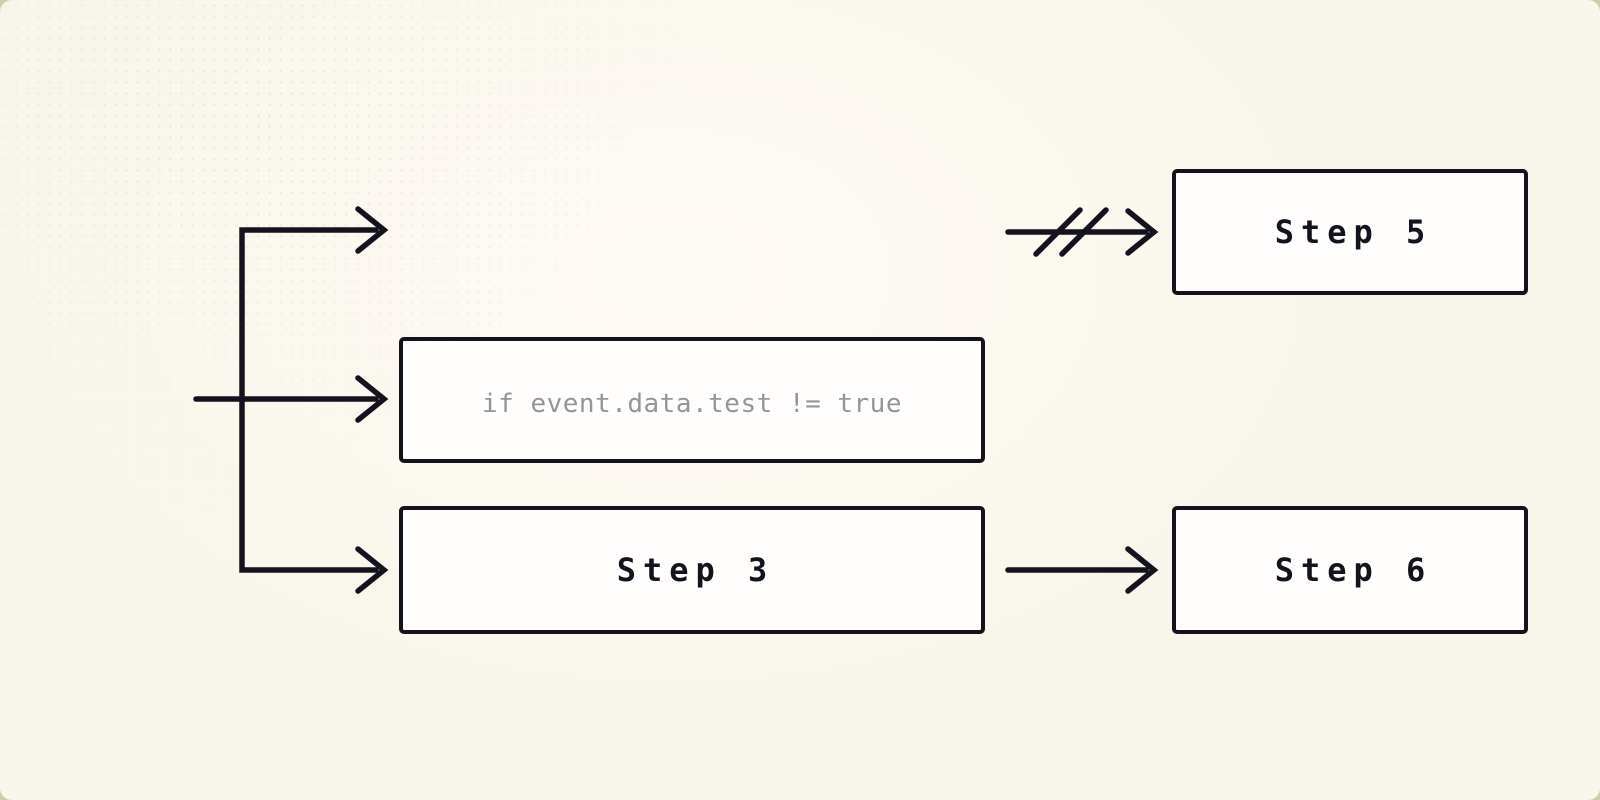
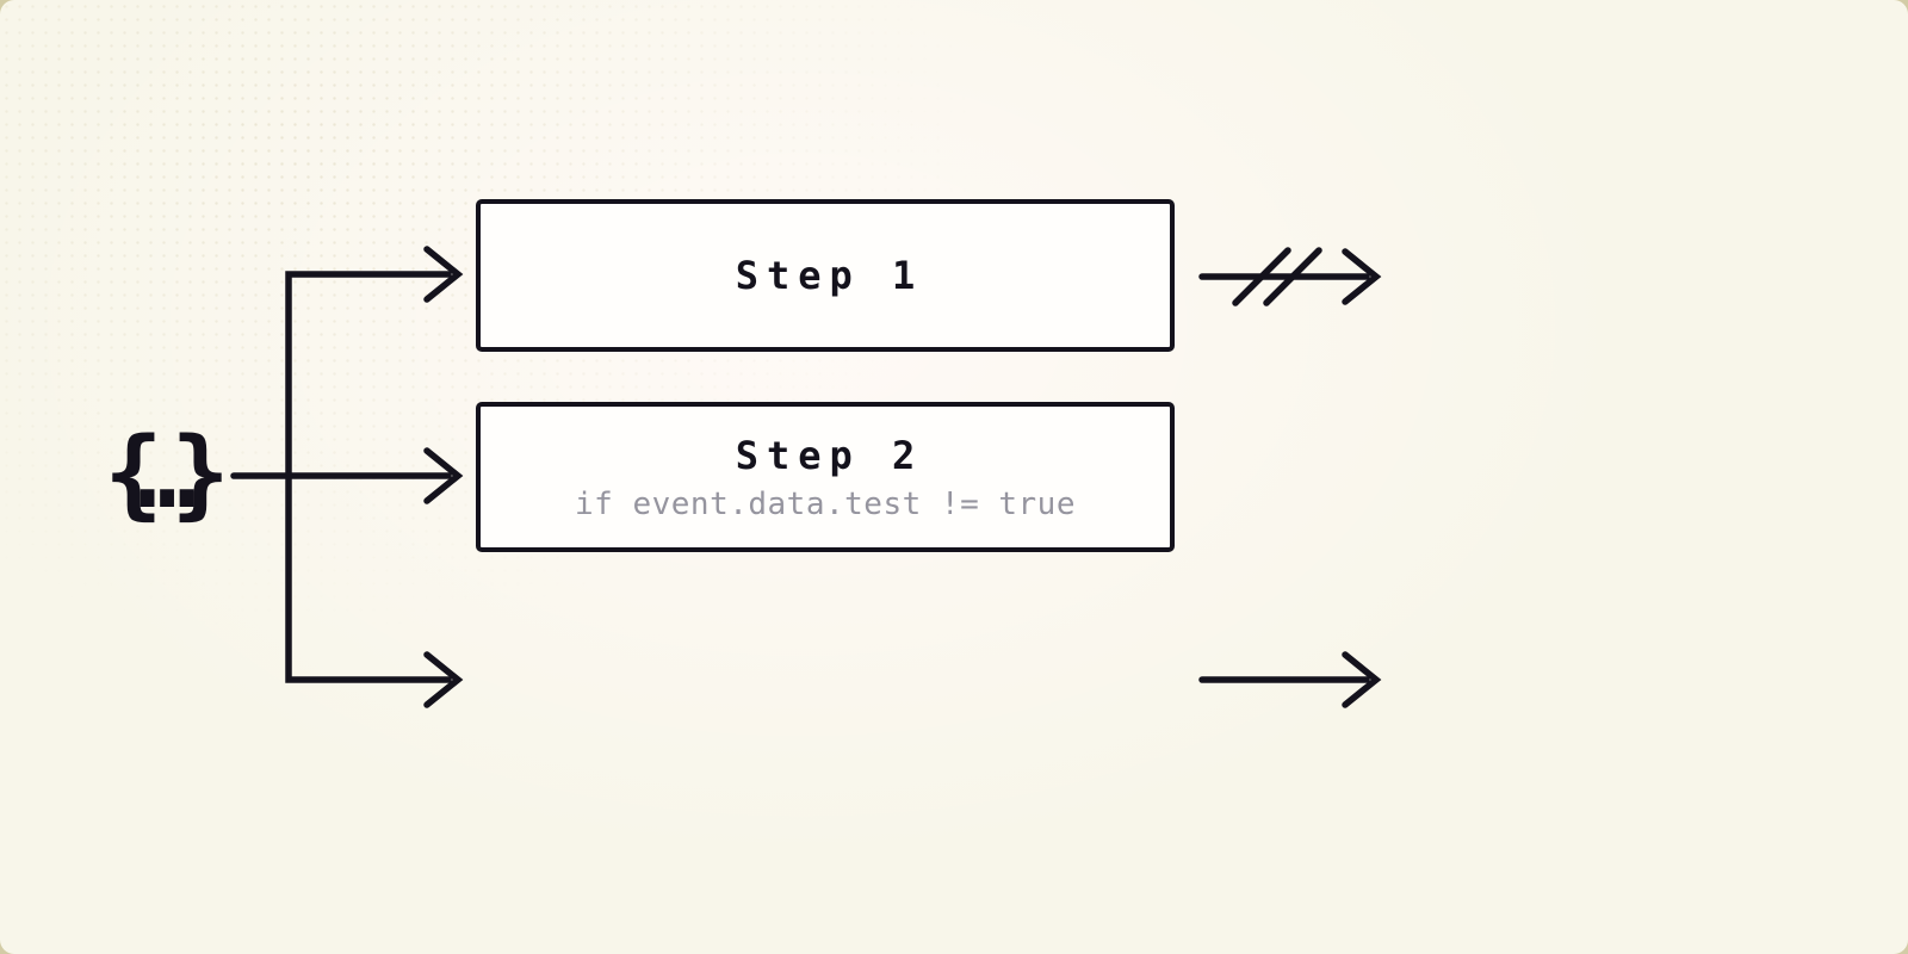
+ {…}
+ Step 1
+ Step 2
  if event.data.test != true
- Step 3
- Step 5
- Step 6
